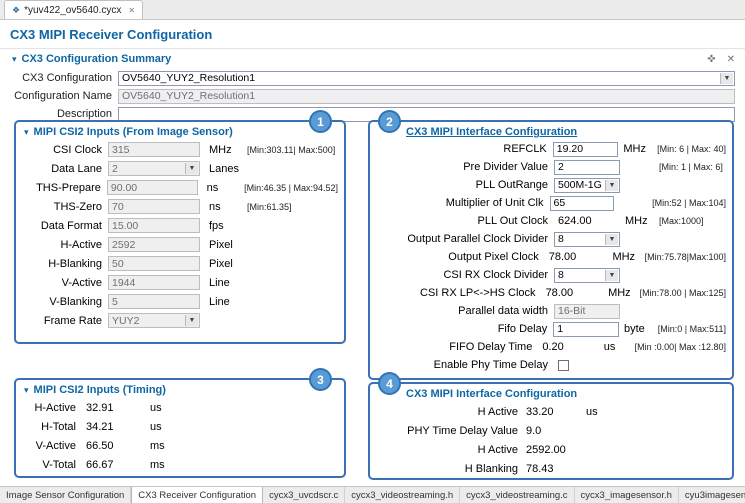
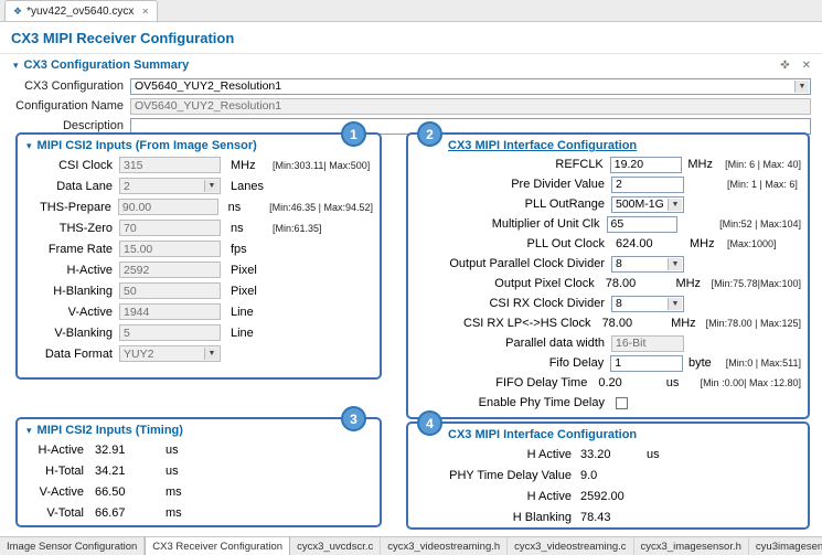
  ❖
  *yuv422_ov5640.cycx
  ✕
  CX3 MIPI Receiver Configuration
  ▾
  CX3 Configuration Summary
  ✜
  ✕
  CX3 Configuration
  OV5640_YUY2_Resolution1
  Configuration Name
  OV5640_YUY2_Resolution1
  Description
  1
  ▾
  MIPI CSI2 Inputs (From Image Sensor)
  CSI Clock
  315
  MHz
  [Min:303.11| Max:500]
  Data Lane
  2
  Lanes
  THS-Prepare
  90.00
  ns
  [Min:46.35 | Max:94.52]
  THS-Zero
  70
  ns
  [Min:61.35]
- Data Format
+ Frame Rate
  15.00
  fps
  H-Active
  2592
  Pixel
  H-Blanking
  50
  Pixel
  V-Active
  1944
  Line
  V-Blanking
  5
  Line
- Frame Rate
+ Data Format
  YUY2
  2
  CX3 MIPI Interface Configuration
  REFCLK
  19.20
  MHz
  [Min: 6 | Max: 40]
  Pre Divider Value
  2
  [Min: 1 | Max: 6]
  PLL OutRange
  500M-1G
  Multiplier of Unit Clk
  65
  [Min:52 | Max:104]
  PLL Out Clock
  624.00
  MHz
  [Max:1000]
  Output Parallel Clock Divider
  8
  Output Pixel Clock
  78.00
  MHz
  [Min:75.78|Max:100]
  CSI RX Clock Divider
  8
  CSI RX LP<->HS Clock
  78.00
  MHz
  [Min:78.00 | Max:125]
  Parallel data width
  16-Bit
  Fifo Delay
  1
  byte
  [Min:0 | Max:511]
  FIFO Delay Time
  0.20
  us
  [Min :0.00| Max :12.80]
  Enable Phy Time Delay
  3
  ▾
  MIPI CSI2 Inputs (Timing)
  H-Active
  32.91
  us
  H-Total
  34.21
  us
  V-Active
  66.50
  ms
  V-Total
  66.67
  ms
  4
  CX3 MIPI Interface Configuration
  H Active
  33.20
  us
  PHY Time Delay Value
  9.0
  H Active
  2592.00
  H Blanking
  78.43
  Image Sensor Configuration
  CX3 Receiver Configuration
  cycx3_uvcdscr.c
  cycx3_videostreaming.h
  cycx3_videostreaming.c
  cycx3_imagesensor.h
  cyu3imagesen
